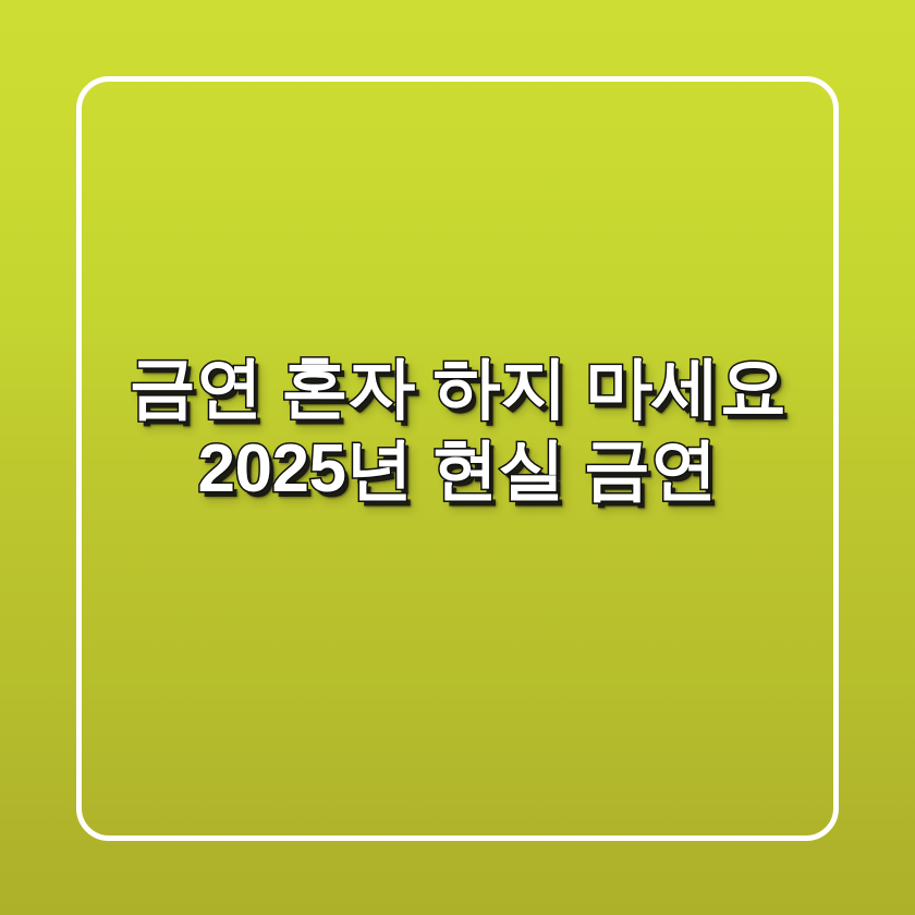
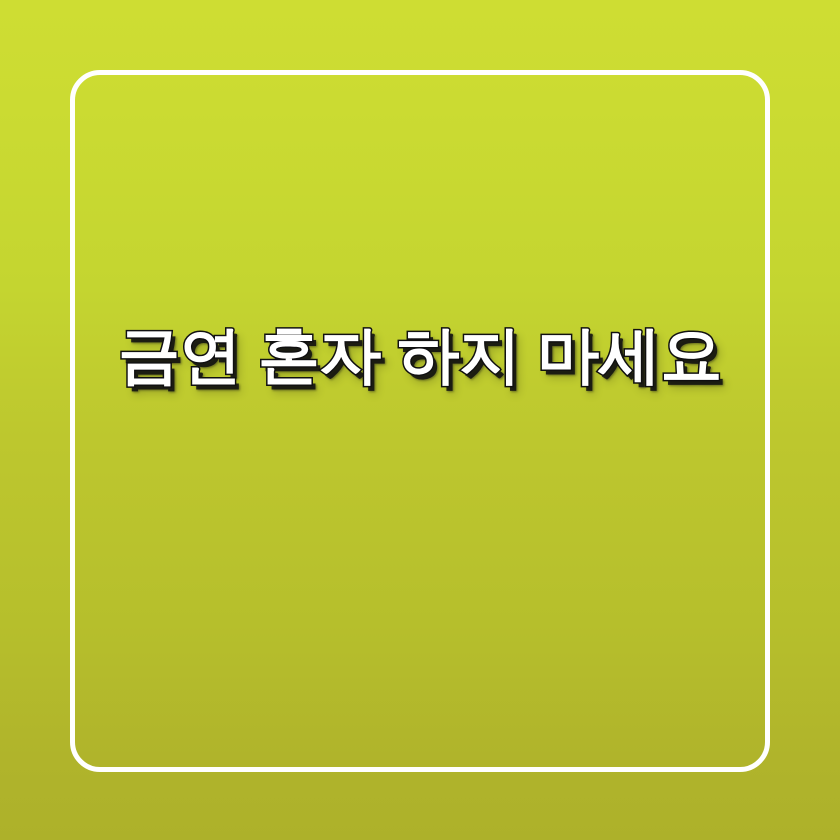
  금연 혼자 하지 마세요
- 2025년 현실 금연
